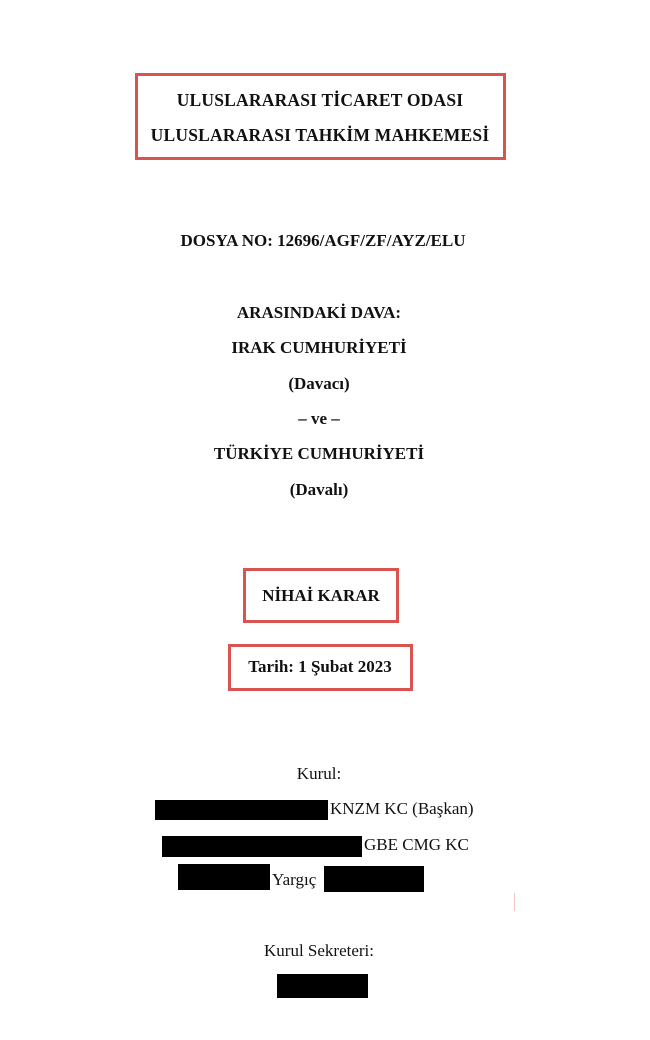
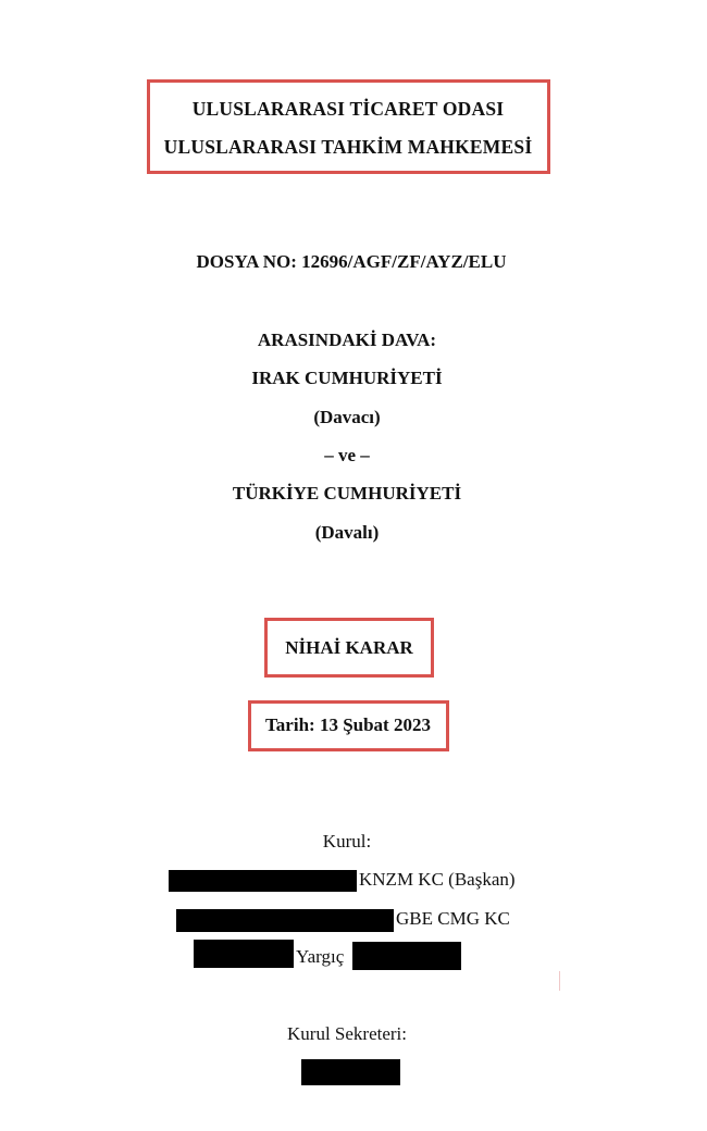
  ULUSLARARASI TİCARET ODASI
  ULUSLARARASI TAHKİM MAHKEMESİ
  DOSYA NO: 12696/AGF/ZF/AYZ/ELU
  ARASINDAKİ DAVA:
  IRAK CUMHURİYETİ
  (Davacı)
  – ve –
  TÜRKİYE CUMHURİYETİ
  (Davalı)
  NİHAİ KARAR
- Tarih: 1 Şubat 2023
+ Tarih: 13 Şubat 2023
  Kurul:
  KNZM KC (Başkan)
  GBE CMG KC
  Yargıç
  Kurul Sekreteri:
